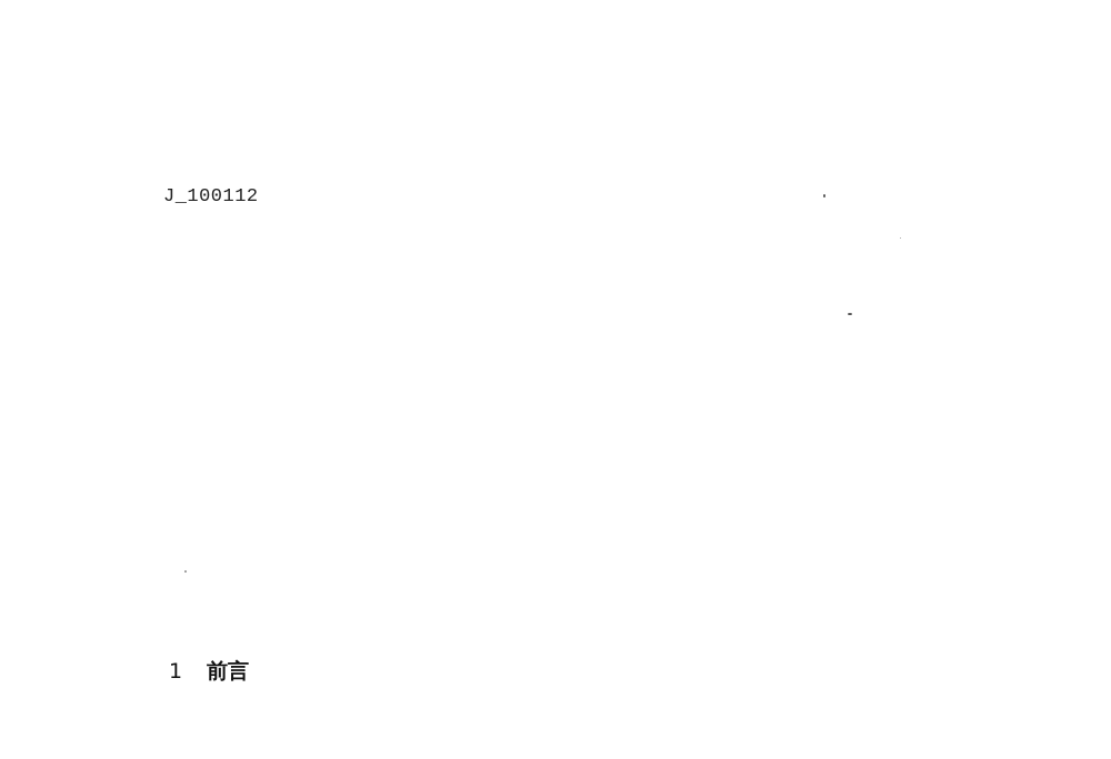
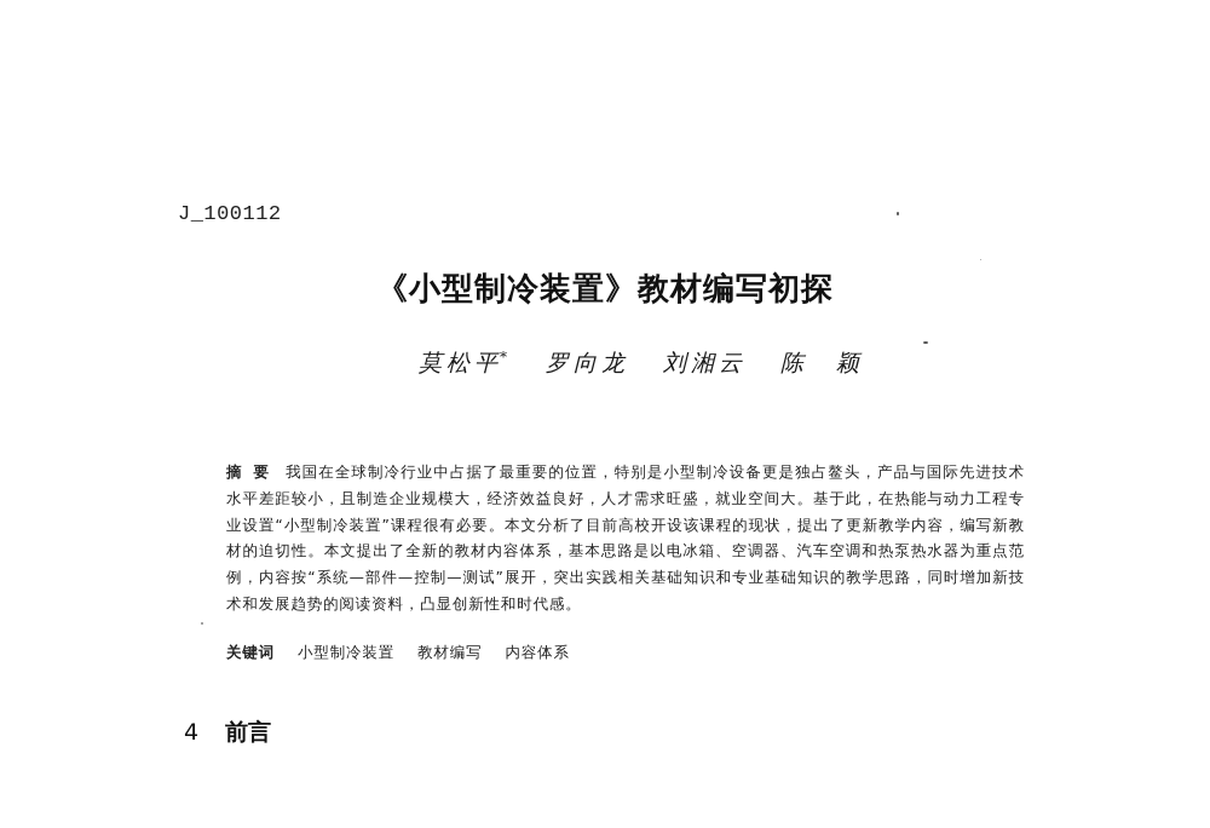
  J_100112
+ 《小型制冷装置》教材编写初探
+ 莫松平*
+ 罗向龙
+ 刘湘云
+ 陈 颖
+ 摘要 我国在全球制冷行业中占据了最重要的位置，特别是小型制冷设备更是独占鳌头，产品与国际先进技术水平差距较小，且制造企业规模大，经济效益良好，人才需求旺盛，就业空间大。基于此，在热能与动力工程专业设置“小型制冷装置”课程很有必要。本文分析了目前高校开设该课程的现状，提出了更新教学内容，编写新教材的迫切性。本文提出了全新的教材内容体系，基本思路是以电冰箱、空调器、汽车空调和热泵热水器为重点范例，内容按“系统—部件—控制—测试”展开，突出实践相关基础知识和专业基础知识的教学思路，同时增加新技术和发展趋势的阅读资料，凸显创新性和时代感。
+ 关键词 小型制冷装置 教材编写 内容体系
- 1 前言
+ 4 前言
